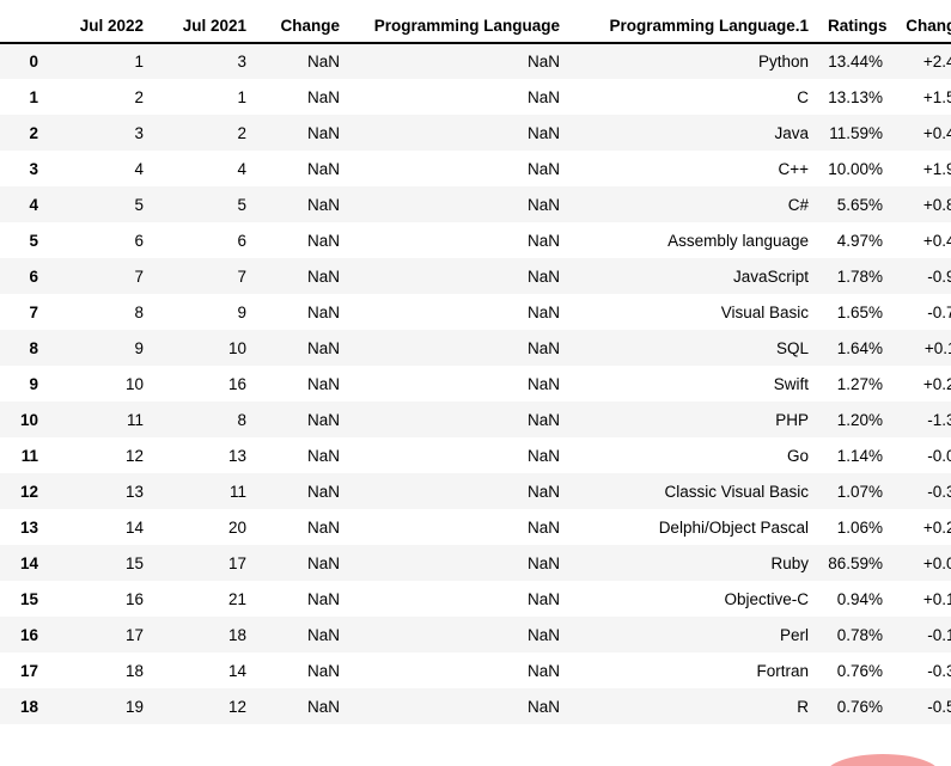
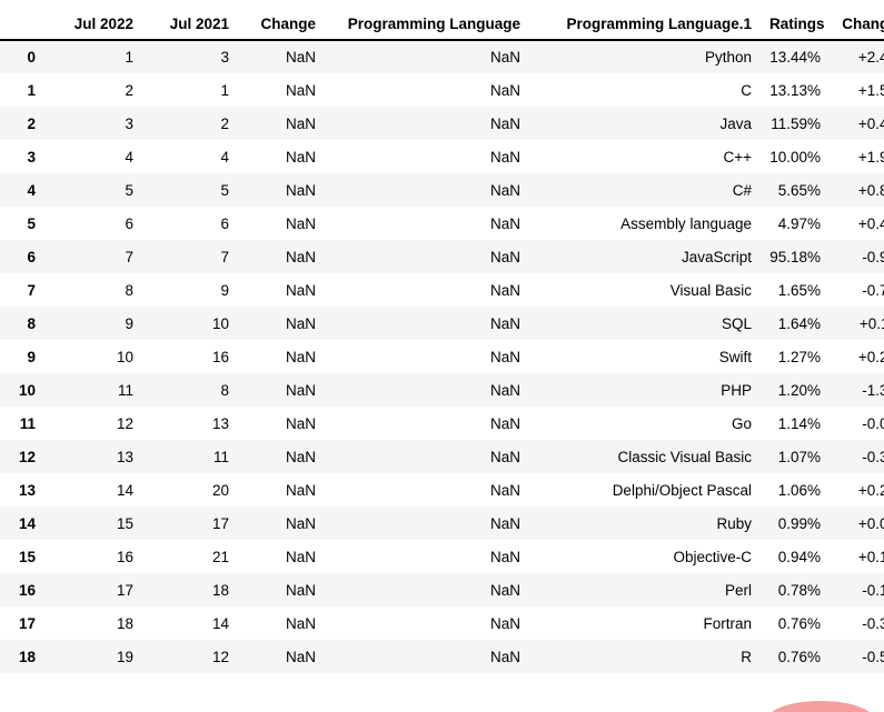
  	Jul 2022	Jul 2021	Change	Programming Language	Programming Language.1	Ratings	Chan
  0	1	3	NaN	NaN	Python	13.44%	+2.
  1	2	1	NaN	NaN	C	13.13%	+1.
  2	3	2	NaN	NaN	Java	11.59%	+0.
  3	4	4	NaN	NaN	C++	10.00%	+1.
  4	5	5	NaN	NaN	C#	5.65%	+0.
  5	6	6	NaN	NaN	Assembly language	4.97%	+0.
- 6	7	7	NaN	NaN	JavaScript	1.78%	-0.
+ 6	7	7	NaN	NaN	JavaScript	95.18%	-0.
  7	8	9	NaN	NaN	Visual Basic	1.65%	-0.
  8	9	10	NaN	NaN	SQL	1.64%	+0.
  9	10	16	NaN	NaN	Swift	1.27%	+0.
  10	11	8	NaN	NaN	PHP	1.20%	-1.
  11	12	13	NaN	NaN	Go	1.14%	-0.
  12	13	11	NaN	NaN	Classic Visual Basic	1.07%	-0.
  13	14	20	NaN	NaN	Delphi/Object Pascal	1.06%	+0.
- 14	15	17	NaN	NaN	Ruby	86.59%	+0.
+ 14	15	17	NaN	NaN	Ruby	0.99%	+0.
  15	16	21	NaN	NaN	Objective-C	0.94%	+0.
  16	17	18	NaN	NaN	Perl	0.78%	-0.
  17	18	14	NaN	NaN	Fortran	0.76%	-0.
  18	19	12	NaN	NaN	R	0.76%	-0.
